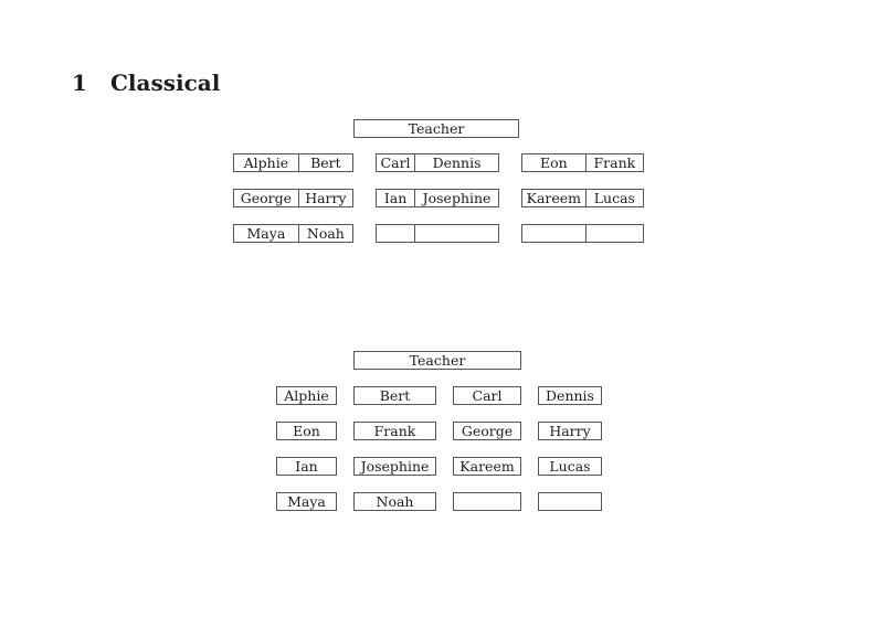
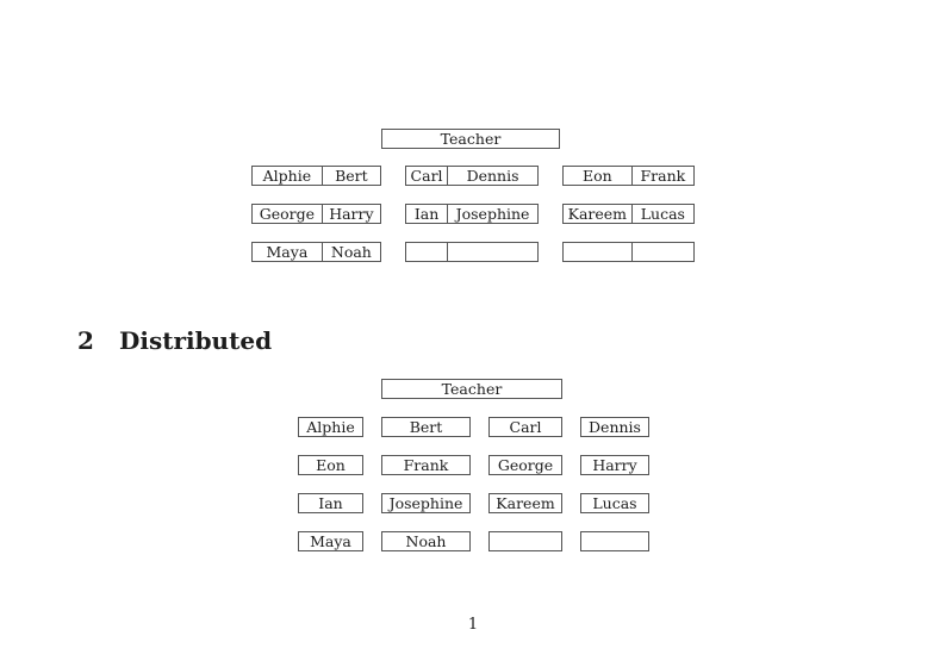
- 1 Classical
  Teacher
  Alphie
  Bert
  Carl
  Dennis
  Eon
  Frank
  George
  Harry
  Ian
  Josephine
  Kareem
  Lucas
  Maya
  Noah
+ 2 Distributed
  Teacher
  Alphie
  Bert
  Carl
  Dennis
  Eon
  Frank
  George
  Harry
  Ian
  Josephine
  Kareem
  Lucas
  Maya
  Noah
+ 1
